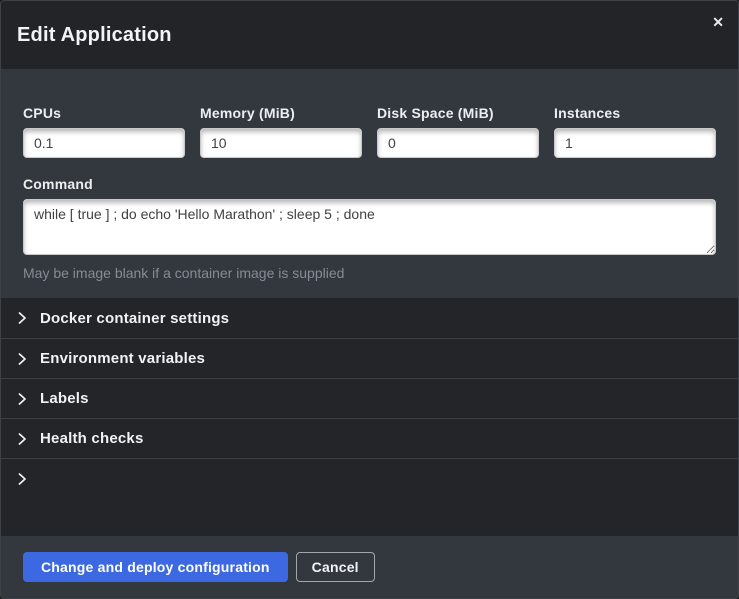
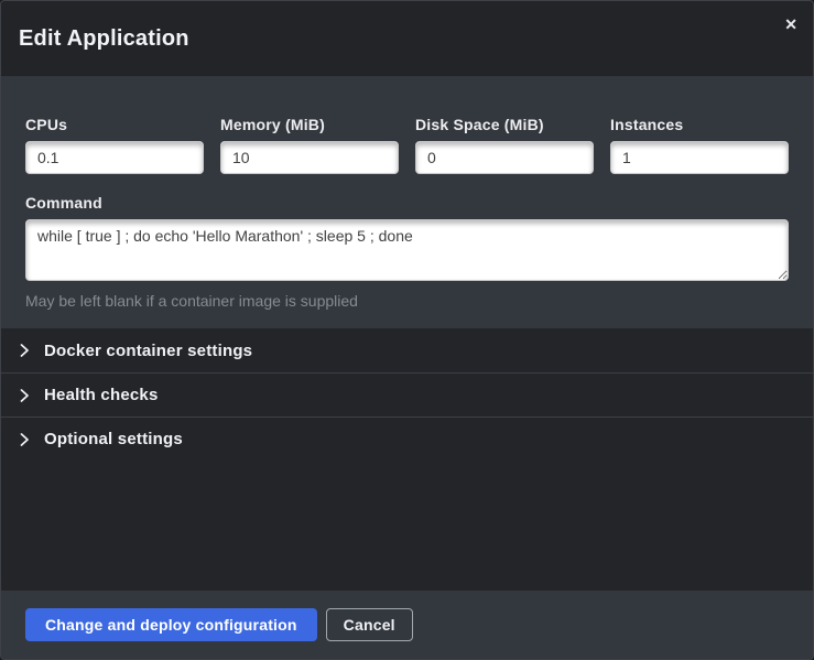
  Edit Application
  ✕
  CPUs
  0.1
  Memory (MiB)
  10
  Disk Space (MiB)
  0
  Instances
  1
  Command
  while [ true ] ; do echo 'Hello Marathon' ; sleep 5 ; done
- May be image blank if a container image is supplied
+ May be left blank if a container image is supplied
  Docker container settings
- Environment variables
- Labels
  Health checks
+ Optional settings
  Change and deploy configuration
  Cancel
